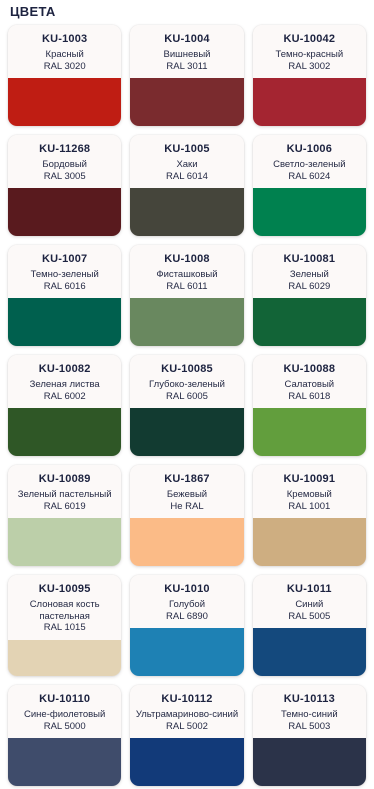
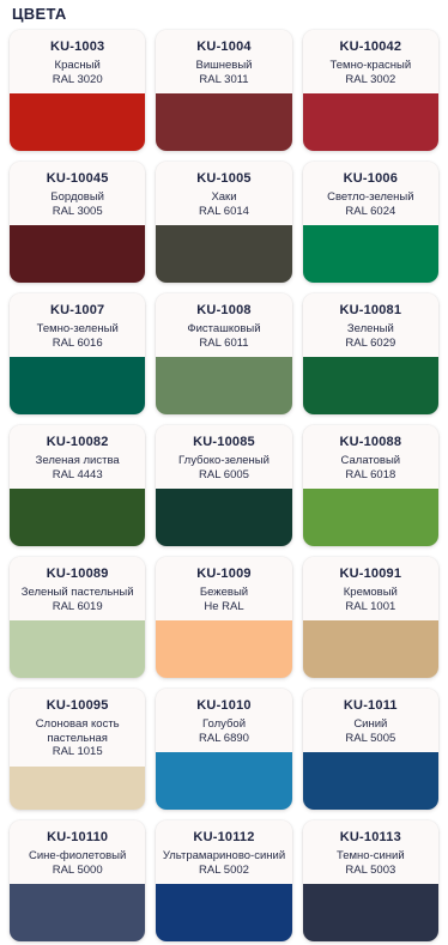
  ЦВЕТА
  KU-1003
  Красный
  RAL 3020
  KU-1004
  Вишневый
  RAL 3011
  KU-10042
  Темно-красный
  RAL 3002
- KU-11268
+ KU-10045
  Бордовый
  RAL 3005
  KU-1005
  Хаки
  RAL 6014
  KU-1006
  Светло-зеленый
  RAL 6024
  KU-1007
  Темно-зеленый
  RAL 6016
  KU-1008
  Фисташковый
  RAL 6011
  KU-10081
  Зеленый
  RAL 6029
  KU-10082
  Зеленая листва
- RAL 6002
+ RAL 4443
  KU-10085
  Глубоко-зеленый
  RAL 6005
  KU-10088
  Салатовый
  RAL 6018
  KU-10089
  Зеленый пастельный
  RAL 6019
- KU-1867
+ KU-1009
  Бежевый
  Не RAL
  KU-10091
  Кремовый
  RAL 1001
  KU-10095
  Слоновая кость пастельная
  RAL 1015
  KU-1010
  Голубой
  RAL 6890
  KU-1011
  Синий
  RAL 5005
  KU-10110
  Сине-фиолетовый
  RAL 5000
  KU-10112
  Ультрамариново-синий
  RAL 5002
  KU-10113
  Темно-синий
  RAL 5003
